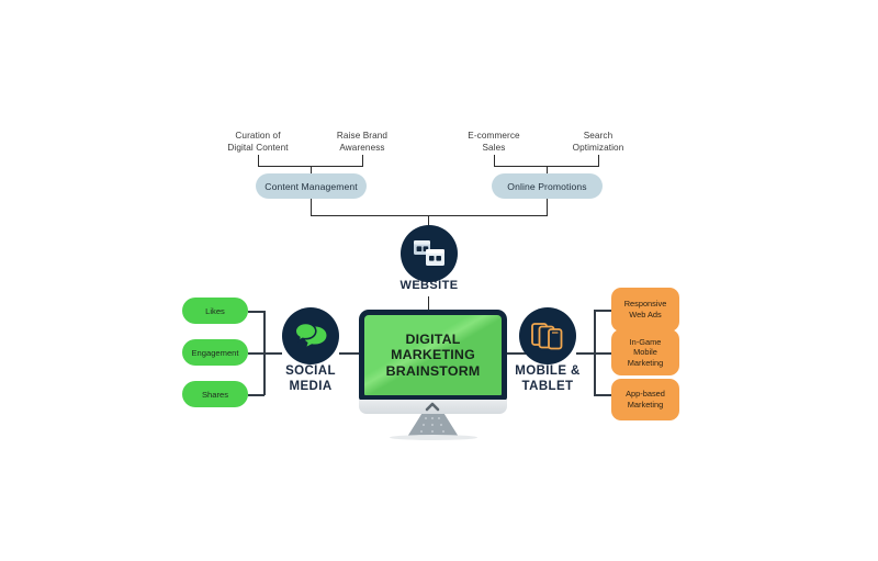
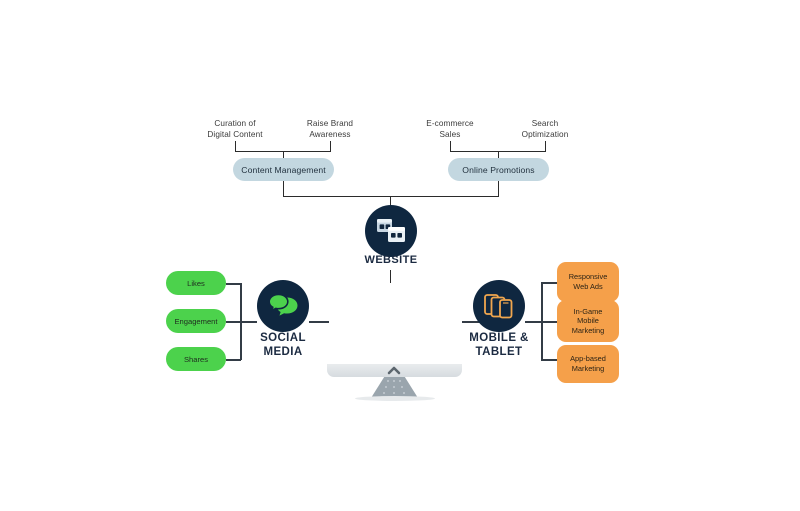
  Curation of
  Digital Content
  Raise Brand
  Awareness
  E-commerce
  Sales
  Search
  Optimization
  Content Management
  Online Promotions
  WEBSITE
  Likes
  Engagement
  Shares
  SOCIAL
  MEDIA
- DIGITAL
- MARKETING
- BRAINSTORM
  MOBILE &
  TABLET
  Responsive
  Web Ads
  In-Game
  Mobile
  Marketing
  App-based
  Marketing
